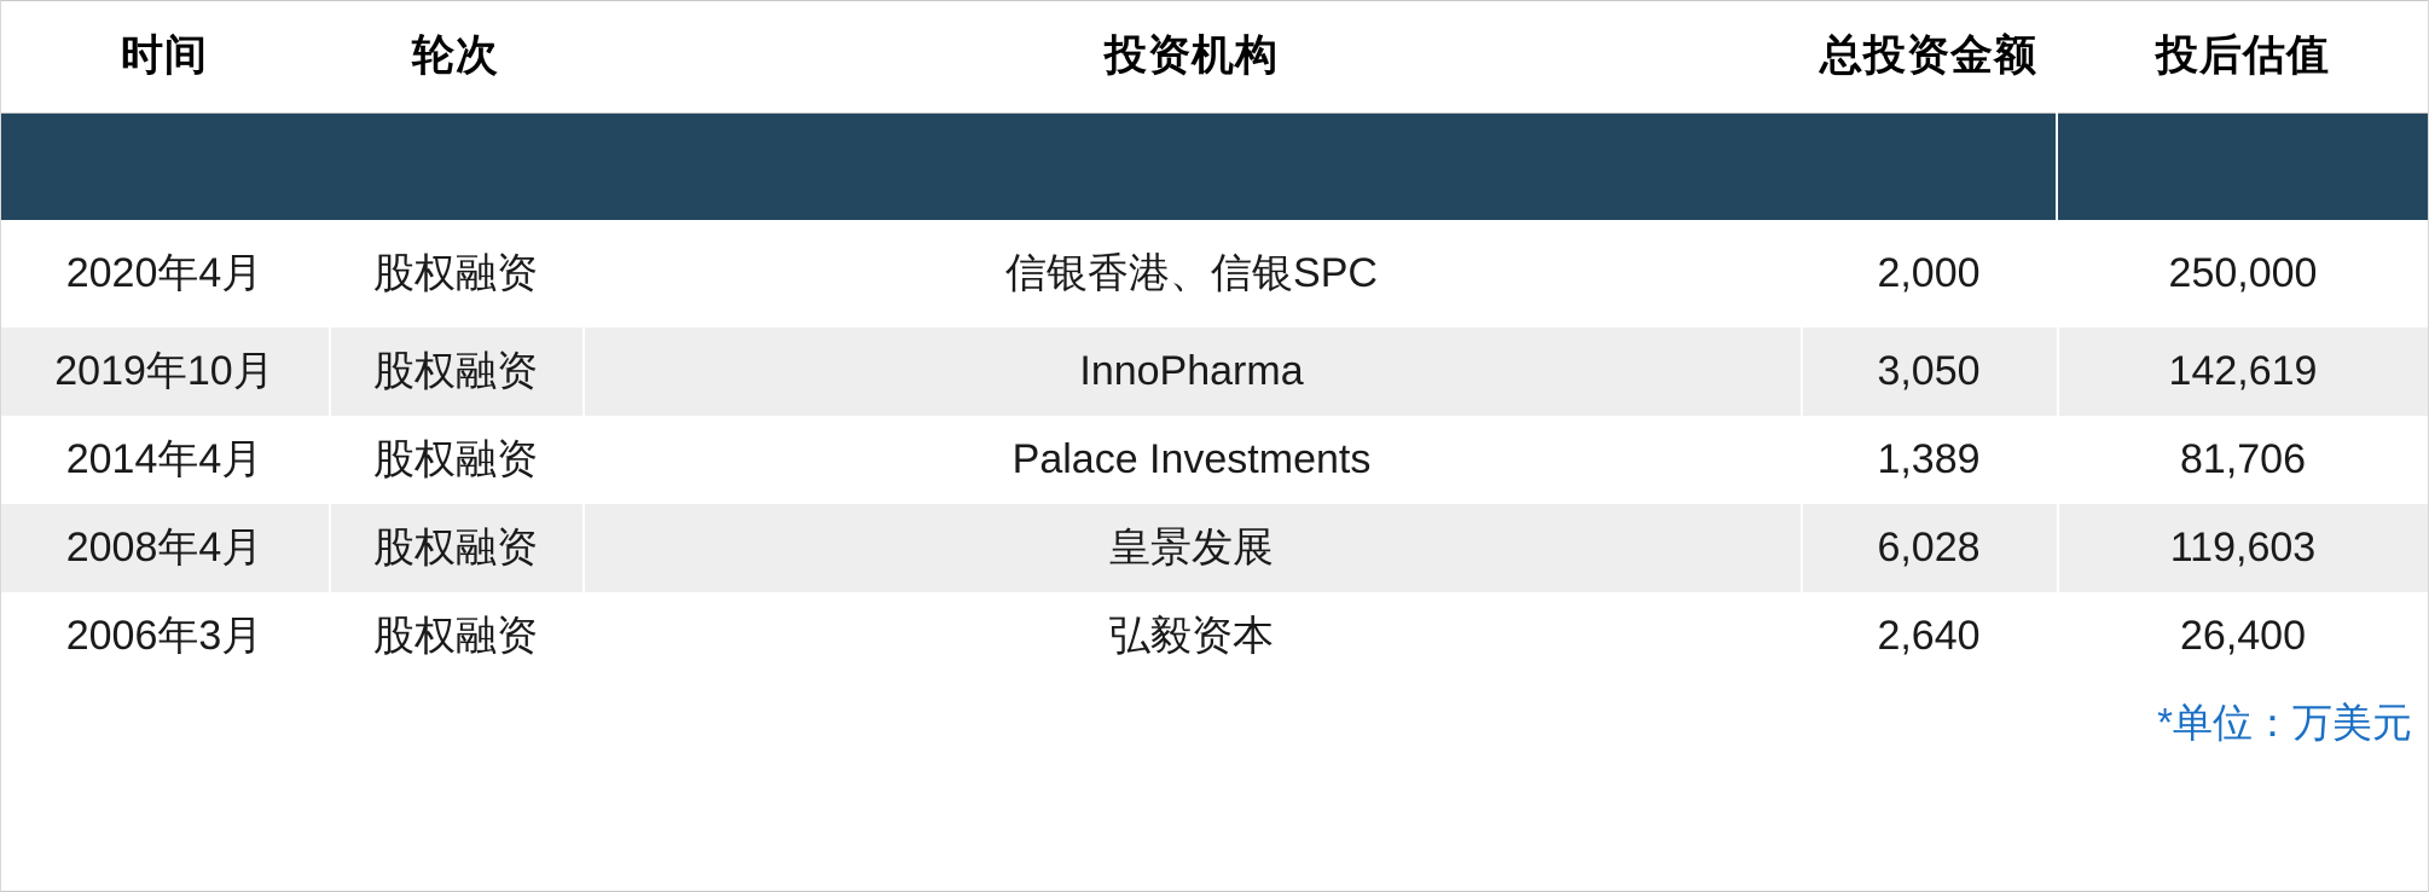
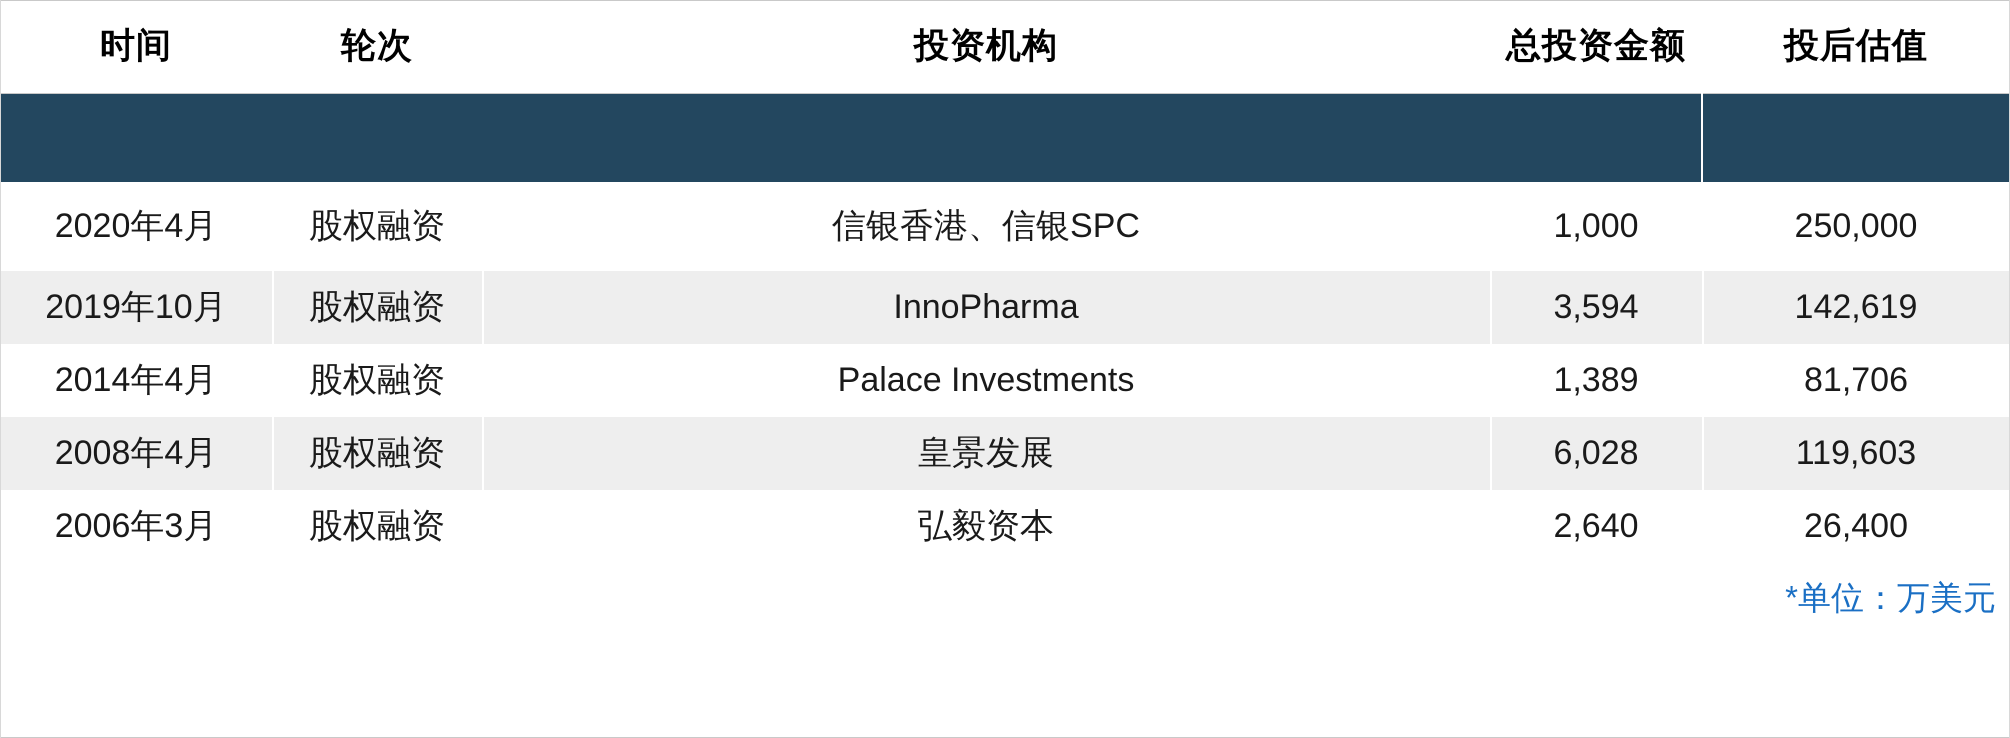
  时间	轮次	投资机构	总投资金额	投后估值
- 2020年4月	股权融资	信银香港、信银SPC	2,000	250,000
+ 2020年4月	股权融资	信银香港、信银SPC	1,000	250,000
- 2019年10月	股权融资	InnoPharma	3,050	142,619
+ 2019年10月	股权融资	InnoPharma	3,594	142,619
  2014年4月	股权融资	Palace Investments	1,389	81,706
  2008年4月	股权融资	皇景发展	6,028	119,603
  2006年3月	股权融资	弘毅资本	2,640	26,400
  *单位：万美元
